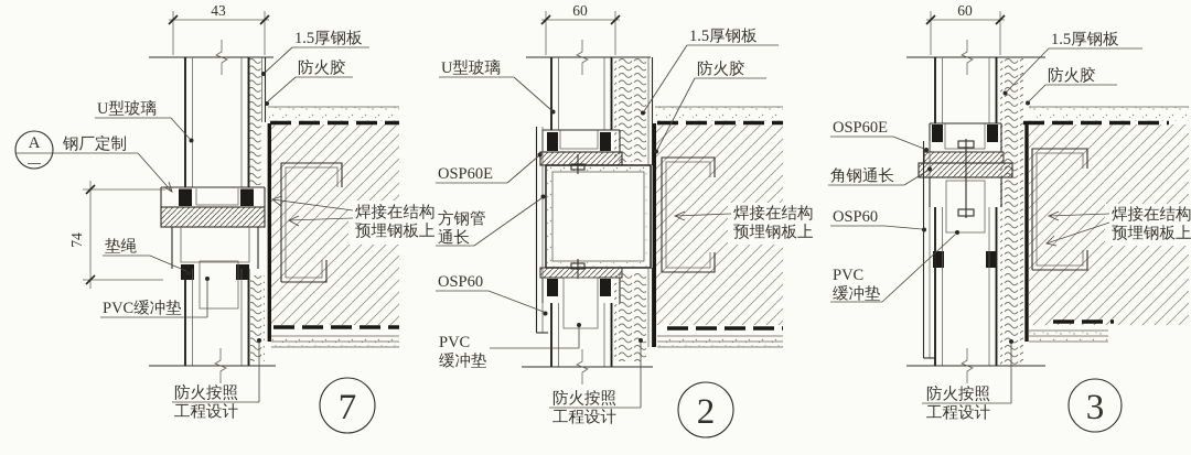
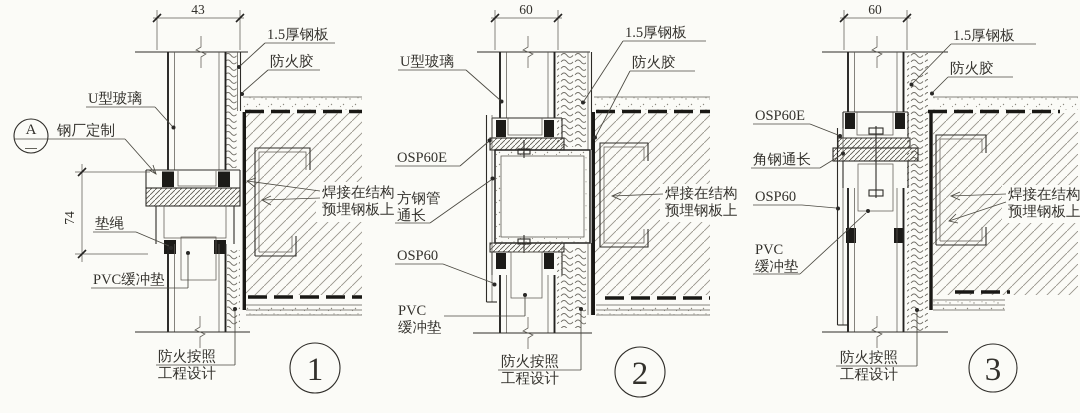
  43
  A
  1.5厚钢板
  防火胶
  U型玻璃
  钢厂定制
  垫绳
  PVC缓冲垫
  焊接在结构
  预埋钢板上
  防火按照
  工程设计
- 7
+ 1
  60
  U型玻璃
  1.5厚钢板
  防火胶
  OSP60E
  方钢管
  通长
  OSP60
  PVC
  缓冲垫
  焊接在结构
  预埋钢板上
  防火按照
  工程设计
  2
  60
  1.5厚钢板
  防火胶
  OSP60E
  角钢通长
  OSP60
  PVC
  缓冲垫
  焊接在结构
  预埋钢板上
  防火按照
  工程设计
  3
